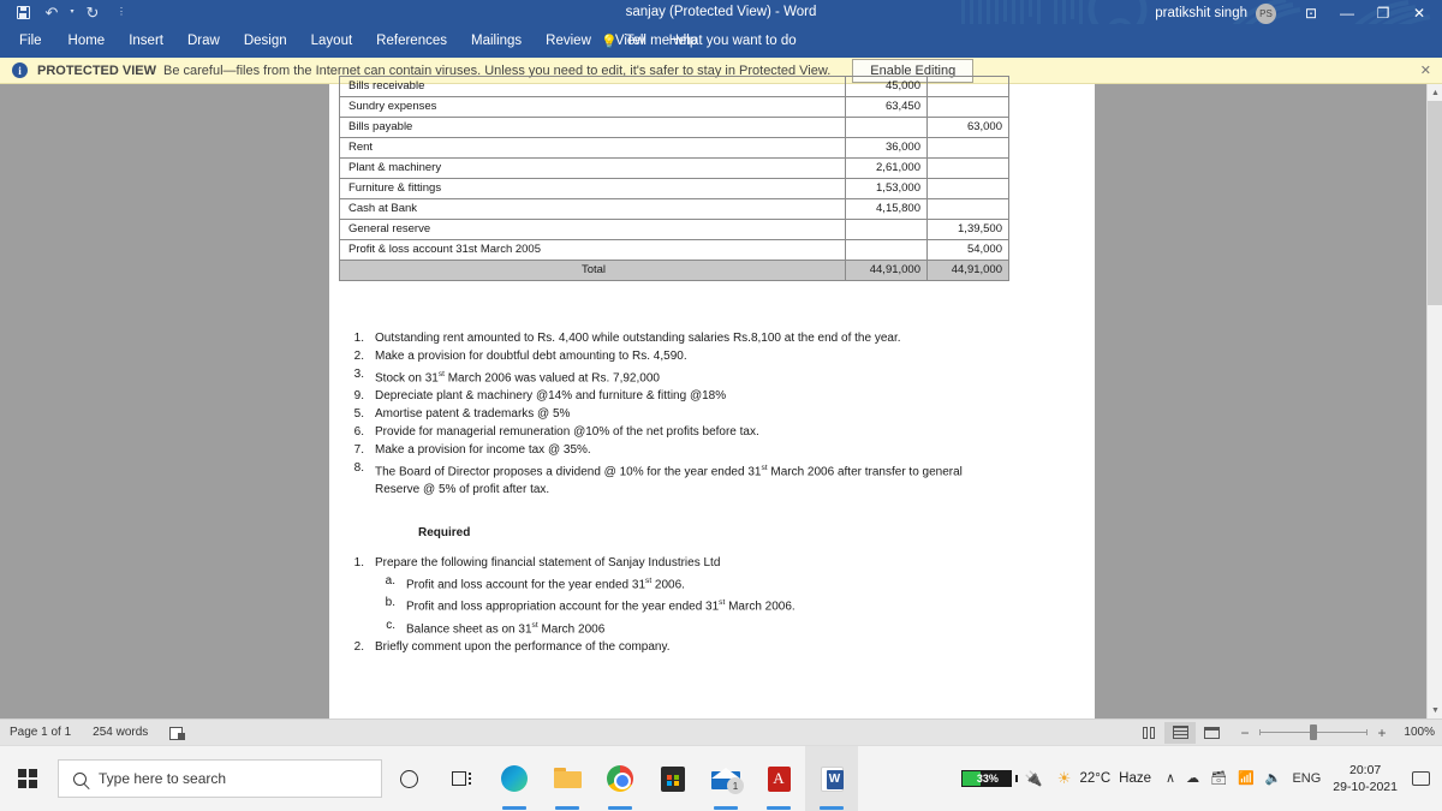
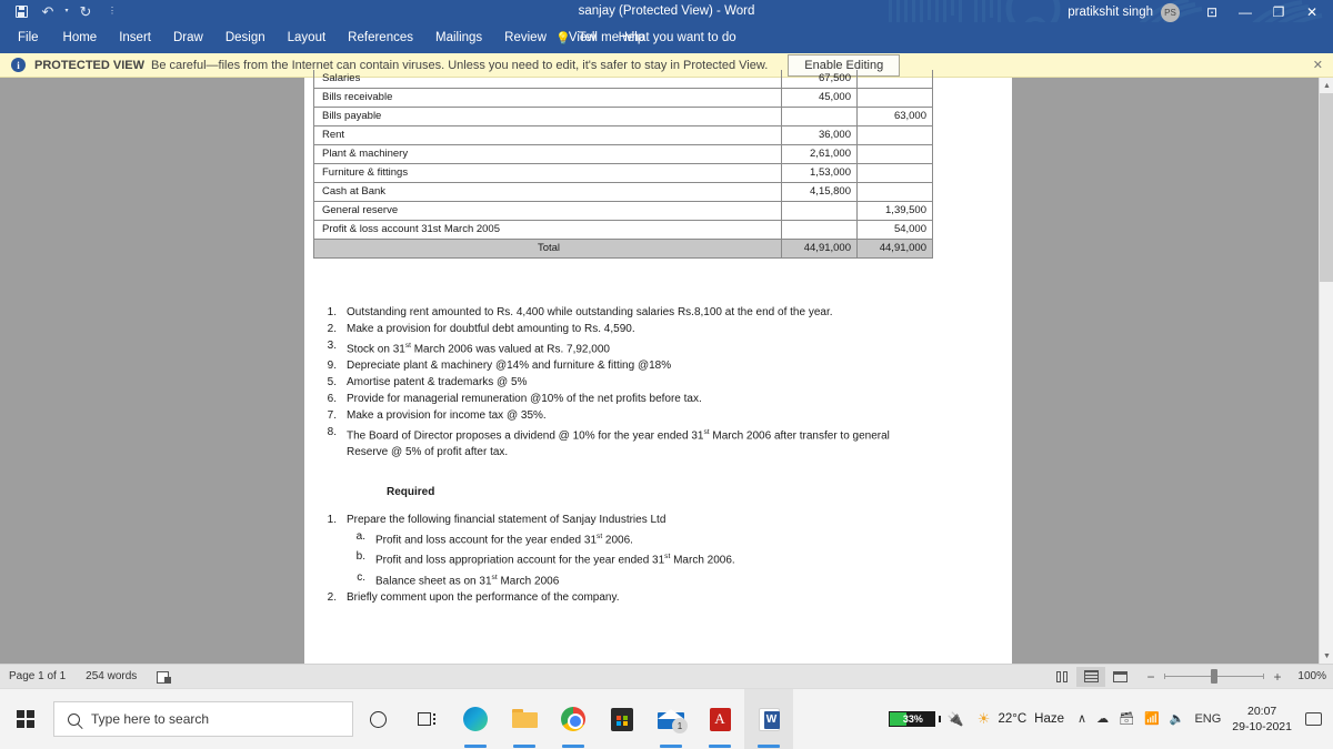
  ↶
  ↻
  ⋮
  sanjay (Protected View) - Word
  pratikshit singh
  PS
  ⊡
  —
  ❐
  ✕
  File
  Home
  Insert
  Draw
  Design
  Layout
  References
  Mailings
  Review
  View
  Help
  💡
  Tell me what you want to do
  i
  PROTECTED VIEW
  Be careful—files from the Internet can contain viruses. Unless you need to edit, it's safer to stay in Protected View.
  Enable Editing
  ✕
+ Salaries	67,500
  Bills receivable	45,000
- Sundry expenses	63,450
  Bills payable		63,000
  Rent	36,000
  Plant & machinery	2,61,000
  Furniture & fittings	1,53,000
  Cash at Bank	4,15,800
  General reserve		1,39,500
  Profit & loss account 31st March 2005		54,000
  Total	44,91,000	44,91,000
  1.
  Outstanding rent amounted to Rs. 4,400 while outstanding salaries Rs.8,100 at the end of the year.
  2.
  Make a provision for doubtful debt amounting to Rs. 4,590.
  3.
  Stock on 31 March 2006 was valued at Rs. 7,92,000
  9.
  Depreciate plant & machinery @14% and furniture & fitting @18%
  5.
  Amortise patent & trademarks @ 5%
  6.
  Provide for managerial remuneration @10% of the net profits before tax.
  7.
  Make a provision for income tax @ 35%.
  8.
  The Board of Director proposes a dividend @ 10% for the year ended 31 March 2006 after transfer to general Reserve @ 5% of profit after tax.
  Required
  1.
  Prepare the following financial statement of Sanjay Industries Ltd
  a.
  Profit and loss account for the year ended 31 2006.
  b.
  Profit and loss appropriation account for the year ended 31 March 2006.
  c.
  Balance sheet as on 31 March 2006
  2.
  Briefly comment upon the performance of the company.
  Page 1 of 1
  254 words
  −
  +
  100%
  Type here to search
  1
  A
  33%
  🔌
  ☀
  22°C
  Haze
  ∧
  ☁
  🗃
  📶
  🔈
  ENG
  20:07
  29-10-2021
